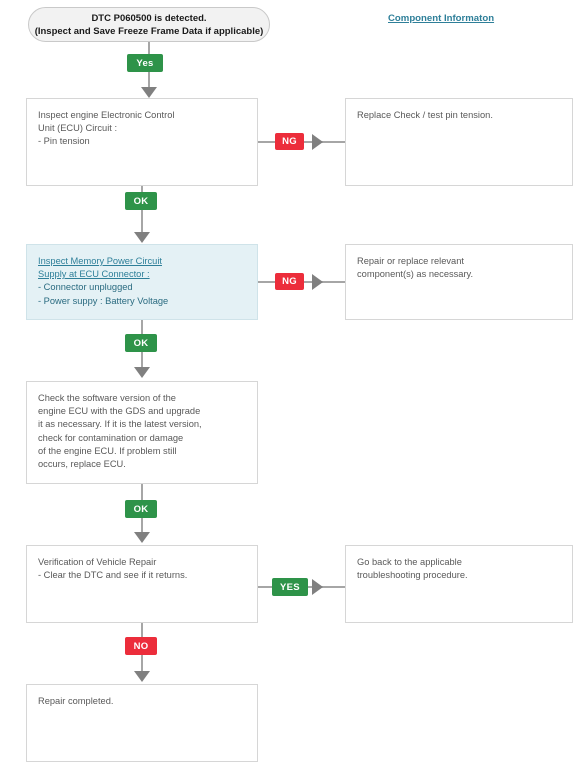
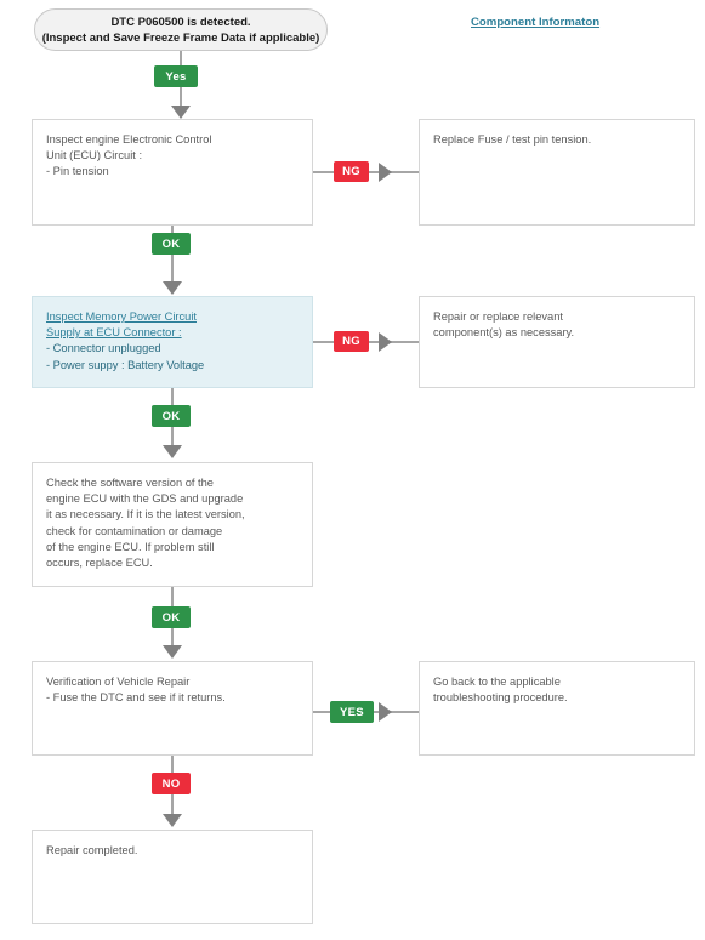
  Component Informaton
  DTC P060500 is detected.
  (Inspect and Save Freeze Frame Data if applicable)
  Yes
  Inspect engine Electronic Control
  Unit (ECU) Circuit :
  - Pin tension
  NG
- Replace Check / test pin tension.
+ Replace Fuse / test pin tension.
  OK
  Inspect Memory Power Circuit
  Supply at ECU Connector :
  - Connector unplugged
  - Power suppy : Battery Voltage
  NG
  Repair or replace relevant
  component(s) as necessary.
  OK
  Check the software version of the
  engine ECU with the GDS and upgrade
  it as necessary. If it is the latest version,
  check for contamination or damage
  of the engine ECU. If problem still
  occurs, replace ECU.
  OK
  Verification of Vehicle Repair
- - Clear the DTC and see if it returns.
+ - Fuse the DTC and see if it returns.
  YES
  Go back to the applicable
  troubleshooting procedure.
  NO
  Repair completed.
